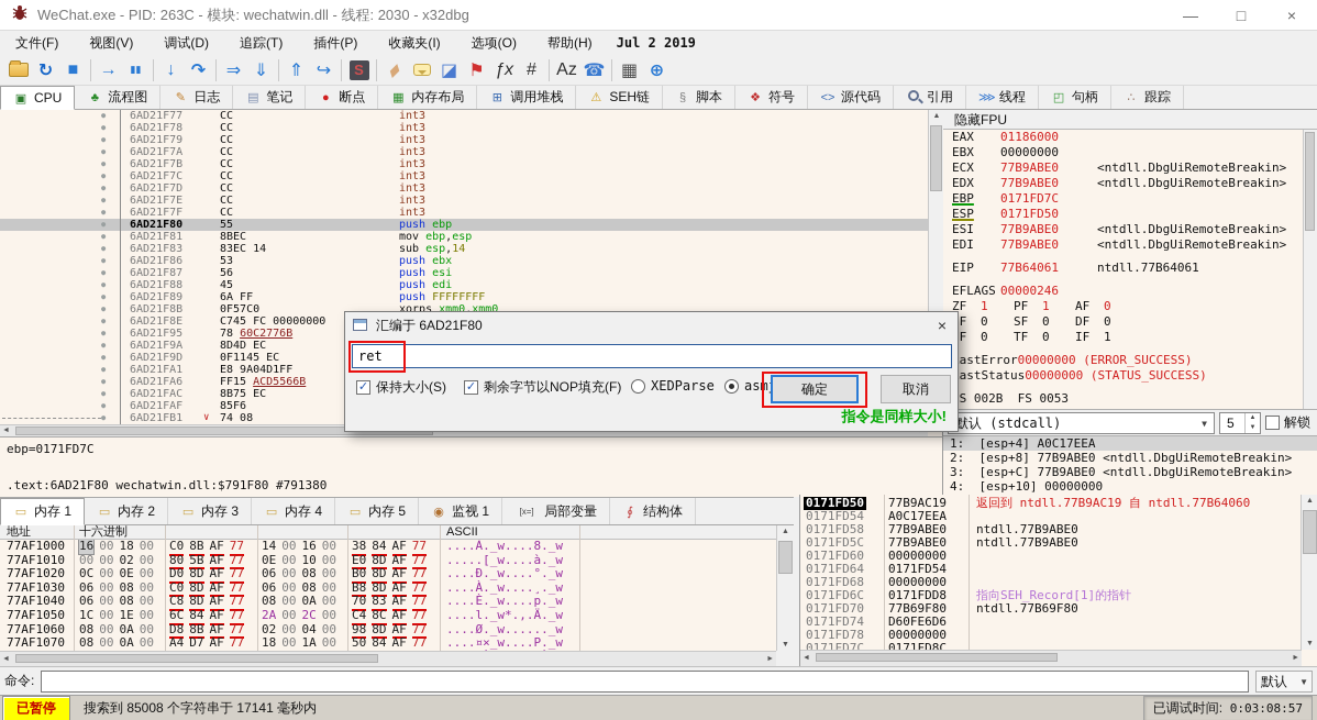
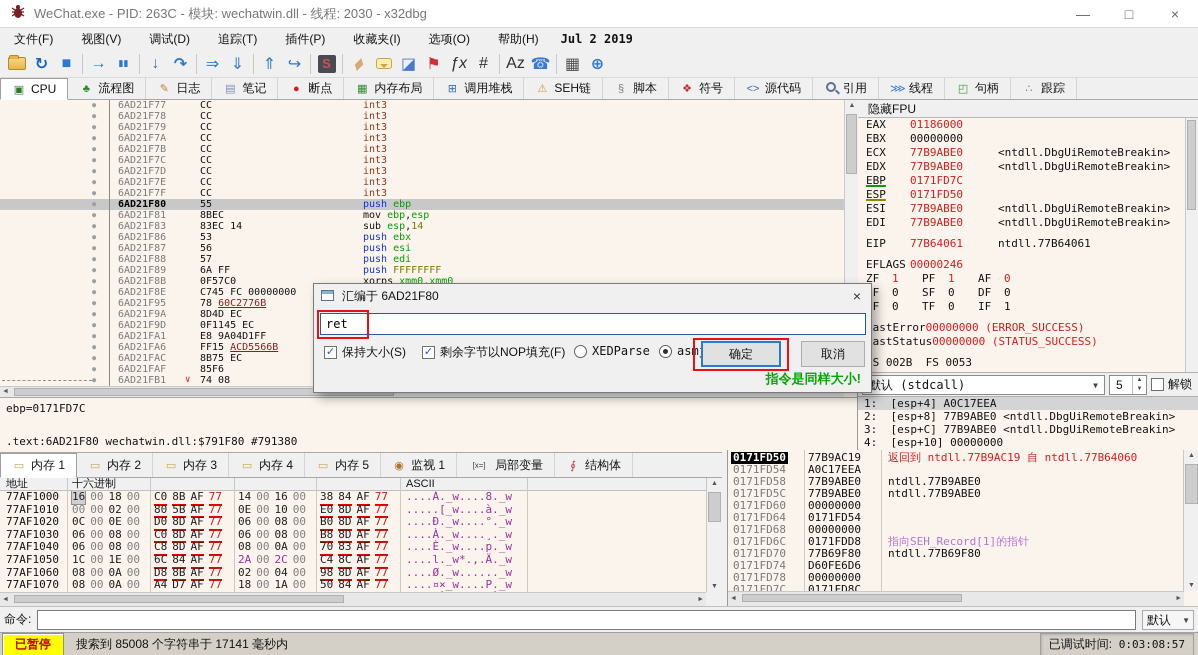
  WeChat.exe - PID: 263C - 模块: wechatwin.dll - 线程: 2030 - x32dbg
  —
  □
  ×
  文件(F)
  视图(V)
  调试(D)
  追踪(T)
  插件(P)
  收藏夹(I)
  选项(O)
  帮助(H)
  Jul 2 2019
  ↻
  ■
  →
  ▮▮
  ↓
  ↷
  ⇒
  ⇓
  ⇑
  ↪
  S
  ◪
  ⚑
  ƒx
  #
  Az
  ☎
  ▦
  ⊕
  ▣
  CPU
  ♣
  流程图
  ✎
  日志
  ▤
  笔记
  ●
  断点
  ▦
  内存布局
  ⊞
  调用堆栈
  ⚠
  SEH链
  §
  脚本
  ❖
  符号
  <>
  源代码
  引用
  ⋙
  线程
  ◰
  句柄
  ∴
  跟踪
  ●
  6AD21F77
  CC
  int3
  ●
  6AD21F78
  CC
  int3
  ●
  6AD21F79
  CC
  int3
  ●
  6AD21F7A
  CC
  int3
  ●
  6AD21F7B
  CC
  int3
  ●
  6AD21F7C
  CC
  int3
  ●
  6AD21F7D
  CC
  int3
  ●
  6AD21F7E
  CC
  int3
  ●
  6AD21F7F
  CC
  int3
  ●
  6AD21F80
  55
  push ebp
  ●
  6AD21F81
  8BEC
  mov ebp,esp
  ●
  6AD21F83
  83EC 14
  sub esp,14
  ●
  6AD21F86
  53
  push ebx
  ●
  6AD21F87
  56
  push esi
  ●
  6AD21F88
- 45
+ 57
  push edi
  ●
  6AD21F89
  6A FF
  push FFFFFFFF
  ●
  6AD21F8B
  0F57C0
  xorps xmm0,xmm0
  ●
  6AD21F8E
  C745 FC 00000000
  ●
  6AD21F95
  78 60C2776B
  ●
  6AD21F9A
  8D4D EC
  ●
  6AD21F9D
  0F1145 EC
  ●
  6AD21FA1
  E8 9A04D1FF
  ●
  6AD21FA6
  FF15 ACD5566B
  ●
  6AD21FAC
  8B75 EC
  ●
  6AD21FAF
  85F6
  ●
  6AD21FB1
  ∨
  74 08
  ebp=0171FD7C
  .text:6AD21F80 wechatwin.dll:$791F80 #791380
  隐藏FPU
  EAX 01186000
  EBX 00000000
  ECX 77B9ABE0 <ntdll.DbgUiRemoteBreakin>
  EDX 77B9ABE0 <ntdll.DbgUiRemoteBreakin>
  EBP 0171FD7C
  ESP 0171FD50
  ESI 77B9ABE0 <ntdll.DbgUiRemoteBreakin>
  EDI 77B9ABE0 <ntdll.DbgUiRemoteBreakin>
  EIP 77B64061 ntdll.77B64061
  EFLAGS 00000246
  ZF 1 PF 1 AF 0
  F 0 SF 0 DF 0
  F 0 TF 0 IF 1
  astError00000000 (ERROR_SUCCESS)
  astStatus00000000 (STATUS_SUCCESS)
  S 002B FS 0053
  默认 (stdcall)
  ▼
  5
  解锁
  1: [esp+4] A0C17EEA
  2: [esp+8] 77B9ABE0 <ntdll.DbgUiRemoteBreakin>
  3: [esp+C] 77B9ABE0 <ntdll.DbgUiRemoteBreakin>
  4: [esp+10] 00000000
  ▭
  内存 1
  ▭
  内存 2
  ▭
  内存 3
  ▭
  内存 4
  ▭
  内存 5
  ◉
  监视 1
  [x=]
  局部变量
  ∮
  结构体
  地址
  十六进制
  ASCII
  77AF1000
  16 00 18 00
  C0 8B AF 77
  14 00 16 00
  38 84 AF 77
  ....À._w....8._w
  77AF1010
  00 00 02 00
  80 5B AF 77
  0E 00 10 00
  E0 8D AF 77
  .....[_w....à._w
  77AF1020
  0C 00 0E 00
  D0 8D AF 77
  06 00 08 00
  B0 8D AF 77
  ....Ð._w....°._w
  77AF1030
  06 00 08 00
  C0 8D AF 77
  06 00 08 00
  B8 8D AF 77
  ....À._w....¸._w
  77AF1040
  06 00 08 00
  C8 8D AF 77
  08 00 0A 00
  70 83 AF 77
  ....È._w....p._w
  77AF1050
  1C 00 1E 00
  6C 84 AF 77
  2A 00 2C 00
  C4 8C AF 77
  ....l._w*.,.Ä._w
  77AF1060
  08 00 0A 00
  D8 8B AF 77
  02 00 04 00
  98 8D AF 77
  ....Ø._w......_w
  77AF1070
  08 00 0A 00
  A4 D7 AF 77
  18 00 1A 00
  50 84 AF 77
  ....¤×_w....P._w
  0171FD50
  77B9AC19
  返回到 ntdll.77B9AC19 自 ntdll.77B64060
  0171FD54
  A0C17EEA
  0171FD58
  77B9ABE0
  ntdll.77B9ABE0
  0171FD5C
  77B9ABE0
  ntdll.77B9ABE0
  0171FD60
  00000000
  0171FD64
  0171FD54
  0171FD68
  00000000
  0171FD6C
  0171FDD8
  指向SEH_Record[1]的指针
  0171FD70
  77B69F80
  ntdll.77B69F80
  0171FD74
  D60FE6D6
  0171FD78
  00000000
  0171FD7C
  0171FD8C
  命令:
  默认
  ▼
  已暂停
  搜索到 85008 个字符串于 17141 毫秒内
  已调试时间: 0:03:08:57
  汇编于 6AD21F80
  ×
  ret
  ✓
  保持大小(S)
  ✓
  剩余字节以NOP填充(F)
  XEDParse
  确定
  取消
  指令是同样大小!
